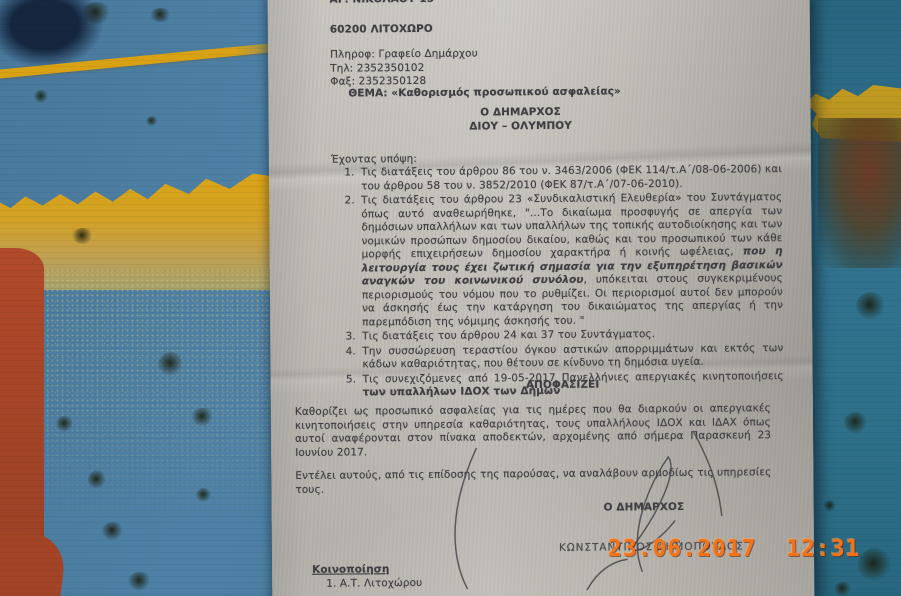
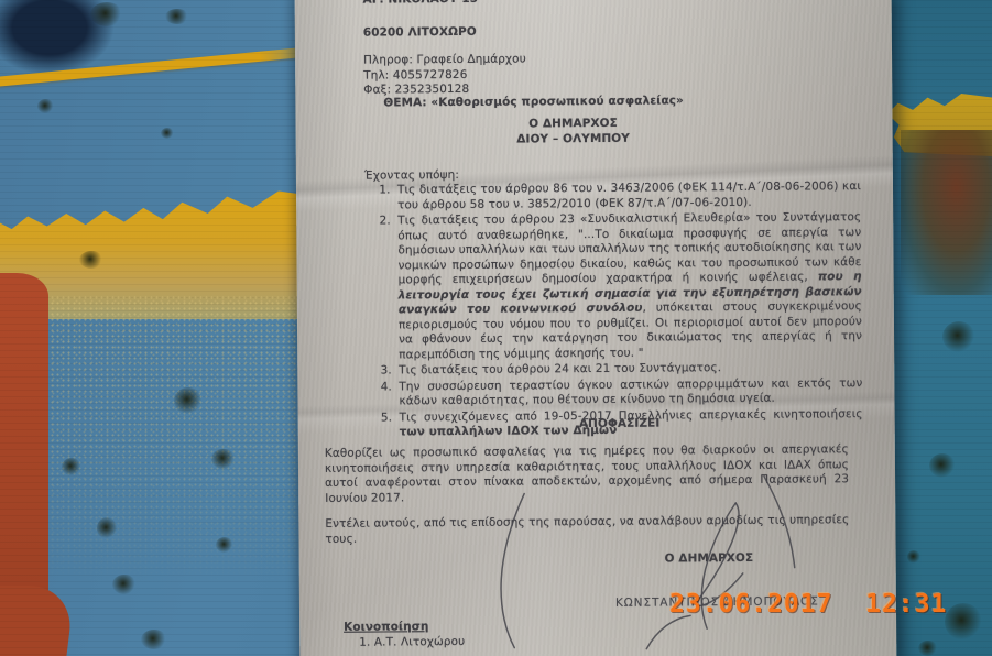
  60200 ΛΙΤΟΧΩΡΟ
  Πληροφ: Γραφείο Δημάρχου
- Τηλ: 2352350102
+ Τηλ: 4055727826
  Φαξ: 2352350128
  ΘΕΜΑ: «Καθορισμός προσωπικού ασφαλείας»
  Ο ΔΗΜΑΡΧΟΣ
  ΔΙΟΥ – ΟΛΥΜΠΟΥ
  Έχοντας υπόψη:
  Τις διατάξεις του άρθρου 86 του ν. 3463/2006 (ΦΕΚ 114/τ.Α΄/08-06-2006) και του άρθρου 58 του ν. 3852/2010 (ΦΕΚ 87/τ.Α΄/07-06-2010).
- Τις διατάξεις του άρθρου 23 «Συνδικαλιστική Ελευθερία» του Συντάγματος όπως αυτό αναθεωρήθηκε, "...Το δικαίωμα προσφυγής σε απεργία των δημόσιων υπαλλήλων και των υπαλλήλων της τοπικής αυτοδιοίκησης και των νομικών προσώπων δημοσίου δικαίου, καθώς και του προσωπικού των κάθε μορφής επιχειρήσεων δημοσίου χαρακτήρα ή κοινής ωφέλειας, που η λειτουργία τους έχει ζωτική σημασία για την εξυπηρέτηση βασικών αναγκών του κοινωνικού συνόλου, υπόκειται στους συγκεκριμένους περιορισμούς του νόμου που το ρυθμίζει. Οι περιορισμοί αυτοί δεν μπορούν να άσκησής έως την κατάργηση του δικαιώματος της απεργίας ή την παρεμπόδιση της νόμιμης άσκησής του. "
+ Τις διατάξεις του άρθρου 23 «Συνδικαλιστική Ελευθερία» του Συντάγματος όπως αυτό αναθεωρήθηκε, "...Το δικαίωμα προσφυγής σε απεργία των δημόσιων υπαλλήλων και των υπαλλήλων της τοπικής αυτοδιοίκησης και των νομικών προσώπων δημοσίου δικαίου, καθώς και του προσωπικού των κάθε μορφής επιχειρήσεων δημοσίου χαρακτήρα ή κοινής ωφέλειας, που η λειτουργία τους έχει ζωτική σημασία για την εξυπηρέτηση βασικών αναγκών του κοινωνικού συνόλου, υπόκειται στους συγκεκριμένους περιορισμούς του νόμου που το ρυθμίζει. Οι περιορισμοί αυτοί δεν μπορούν να φθάνουν έως την κατάργηση του δικαιώματος της απεργίας ή την παρεμπόδιση της νόμιμης άσκησής του. "
- Τις διατάξεις του άρθρου 24 και 37 του Συντάγματος.
+ Τις διατάξεις του άρθρου 24 και 21 του Συντάγματος.
  Την συσσώρευση τεραστίου όγκου αστικών απορριμμάτων και εκτός των κάδων καθαριότητας, που θέτουν σε κίνδυνο τη δημόσια υγεία.
  Τις συνεχιζόμενες από 19-05-2017 Πανελλήνιες απεργιακές κινητοποιήσεις των υπαλλήλων ΙΔΟΧ των Δήμων
  ΑΠΟΦΑΣΙΖΕΙ
  Καθορίζει ως προσωπικό ασφαλείας για τις ημέρες που θα διαρκούν οι απεργιακές κινητοποιήσεις στην υπηρεσία καθαριότητας, τους υπαλλήλους ΙΔΟΧ και ΙΔΑΧ όπως αυτοί αναφέρονται στον πίνακα αποδεκτών, αρχομένης από σήμερα Παρασκευή 23 Ιουνίου 2017.
  Εντέλει αυτούς, από τις επίδοσης της παρούσας, να αναλάβουν αρμοδίως τις υπηρεσίες τους.
  Ο ΔΗΜΑΡΧΟΣ
  ΚΩΝΣΤΑΝΤΙΝΟΣ ΔΗΜΟΠΟΥΛΟΣ
  Κοινοποίηση
  1. Α.Τ. Λιτοχώρου
  23.06.2017 12:31
